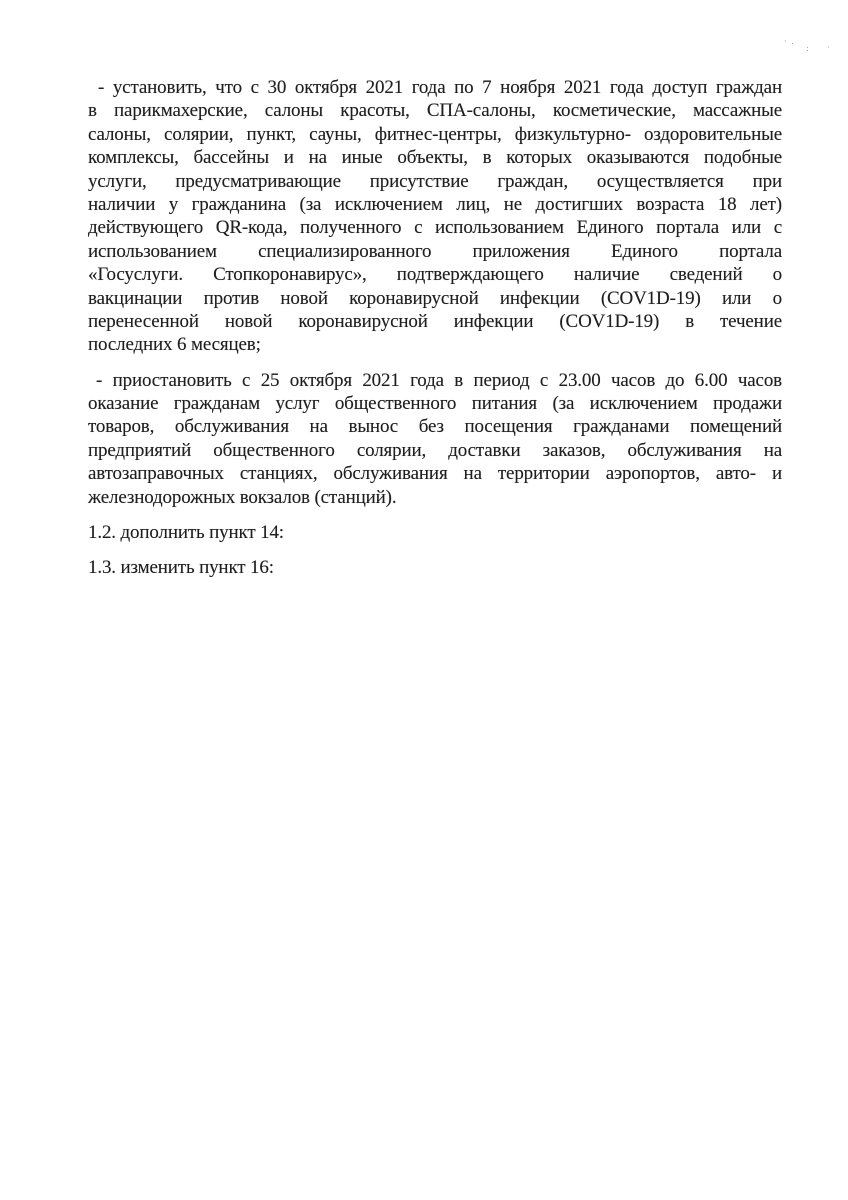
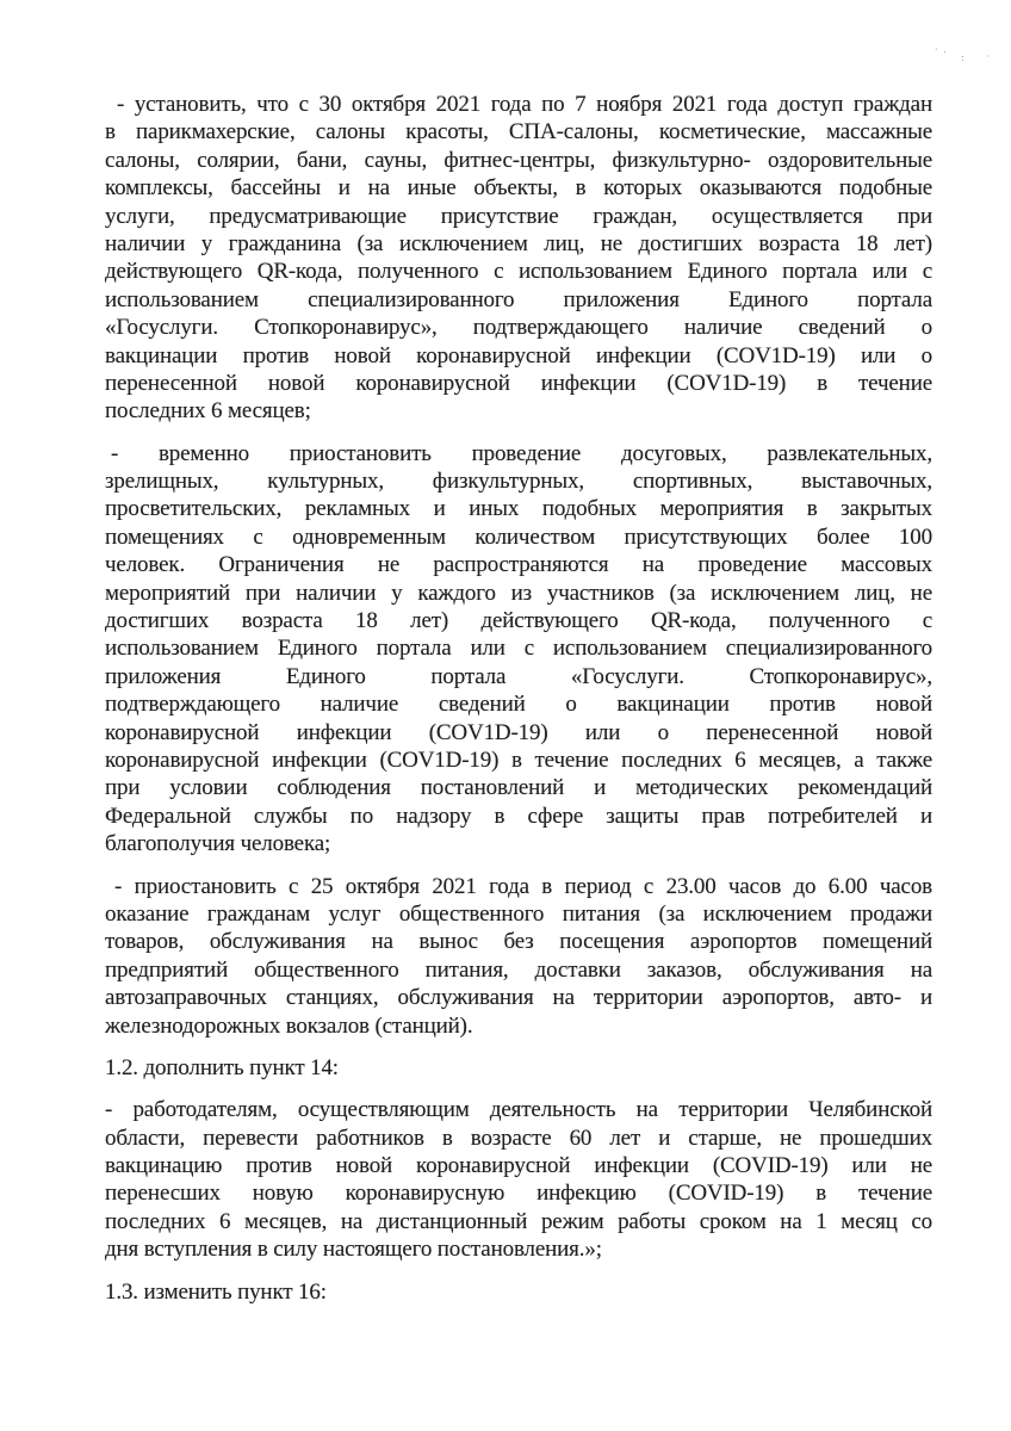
  - установить, что с 30 октября 2021 года по 7 ноября 2021 года доступ граждан
  в парикмахерские, салоны красоты, СПА-салоны, косметические, массажные
- салоны, солярии, пункт, сауны, фитнес-центры, физкультурно- оздоровительные
+ салоны, солярии, бани, сауны, фитнес-центры, физкультурно- оздоровительные
  комплексы, бассейны и на иные объекты, в которых оказываются подобные
  услуги, предусматривающие присутствие граждан, осуществляется при
  наличии у гражданина (за исключением лиц, не достигших возраста 18 лет)
  действующего QR-кода, полученного с использованием Единого портала или с
  использованием специализированного приложения Единого портала
  «Госуслуги. Стопкоронавирус», подтверждающего наличие сведений о
  вакцинации против новой коронавирусной инфекции (COV1D-19) или о
  перенесенной новой коронавирусной инфекции (COV1D-19) в течение
  последних 6 месяцев;
+ - временно приостановить проведение досуговых, развлекательных,
+ зрелищных, культурных, физкультурных, спортивных, выставочных,
+ просветительских, рекламных и иных подобных мероприятия в закрытых
+ помещениях с одновременным количеством присутствующих более 100
+ человек. Ограничения не распространяются на проведение массовых
+ мероприятий при наличии у каждого из участников (за исключением лиц, не
+ достигших возраста 18 лет) действующего QR-кода, полученного с
+ использованием Единого портала или с использованием специализированного
+ приложения Единого портала «Госуслуги. Стопкоронавирус»,
+ подтверждающего наличие сведений о вакцинации против новой
+ коронавирусной инфекции (COV1D-19) или о перенесенной новой
+ коронавирусной инфекции (COV1D-19) в течение последних 6 месяцев, а также
+ при условии соблюдения постановлений и методических рекомендаций
+ Федеральной службы по надзору в сфере защиты прав потребителей и
+ благополучия человека;
  - приостановить с 25 октября 2021 года в период с 23.00 часов до 6.00 часов
  оказание гражданам услуг общественного питания (за исключением продажи
- товаров, обслуживания на вынос без посещения гражданами помещений
+ товаров, обслуживания на вынос без посещения аэропортов помещений
- предприятий общественного солярии, доставки заказов, обслуживания на
+ предприятий общественного питания, доставки заказов, обслуживания на
  автозаправочных станциях, обслуживания на территории аэропортов, авто- и
  железнодорожных вокзалов (станций).
  1.2. дополнить пункт 14:
+ - работодателям, осуществляющим деятельность на территории Челябинской
+ области, перевести работников в возрасте 60 лет и старше, не прошедших
+ вакцинацию против новой коронавирусной инфекции (COVID-19) или не
+ перенесших новую коронавирусную инфекцию (COVID-19) в течение
+ последних 6 месяцев, на дистанционный режим работы сроком на 1 месяц со
+ дня вступления в силу настоящего постановления.»;
  1.3. изменить пункт 16:
  · .
  :
  ·
